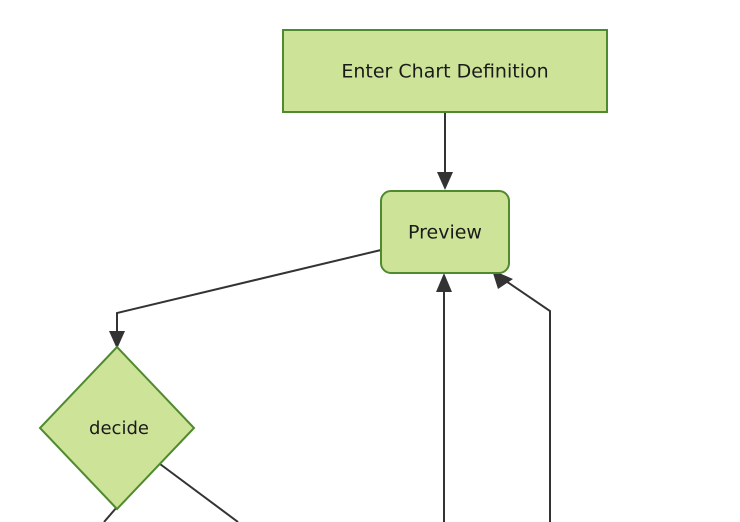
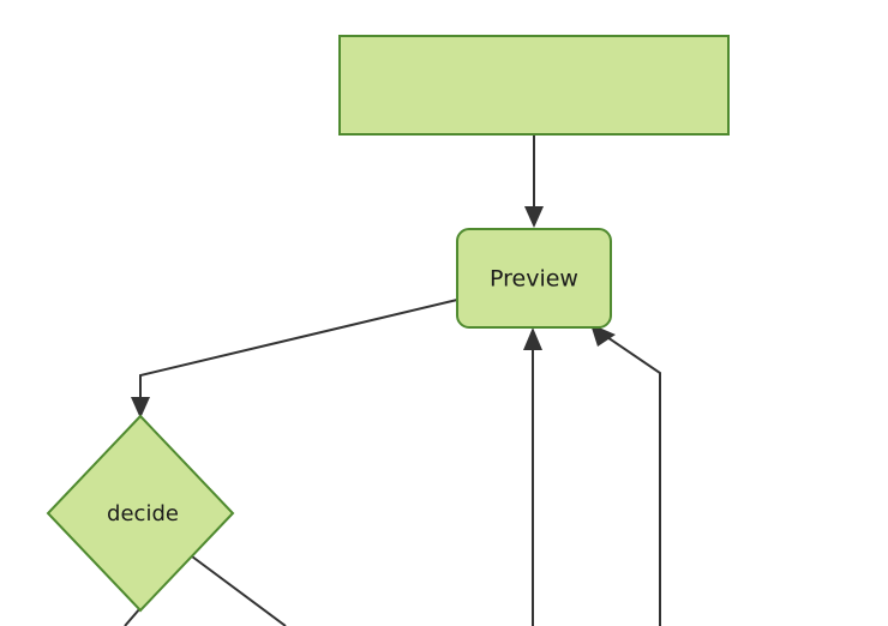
- Enter Chart Definition
  Preview
  decide
